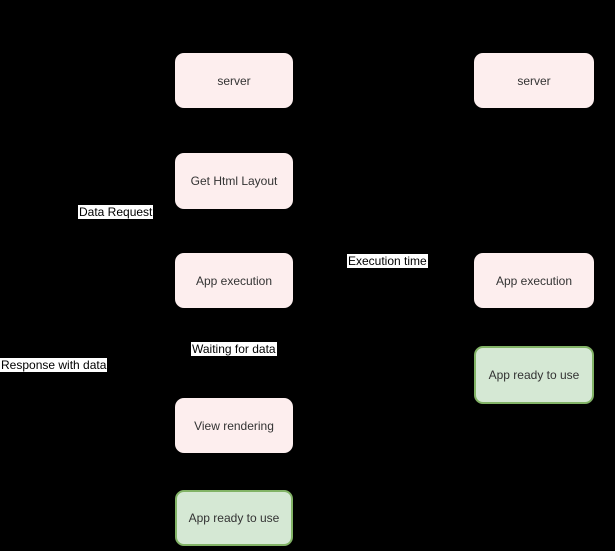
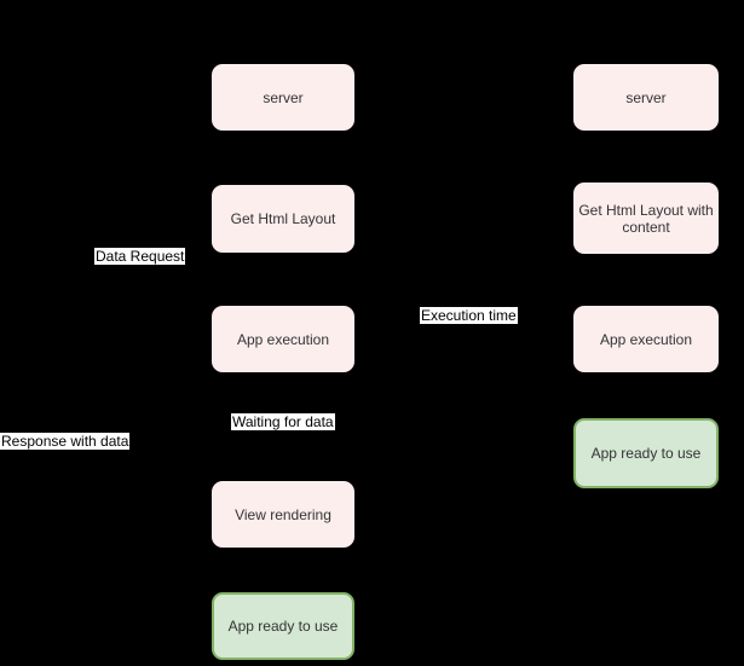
  server
  Get Html Layout
  App execution
  View rendering
  App ready to use
  server
+ Get Html Layout with content
  App execution
  App ready to use
  Data Request
  Execution time
  Waiting for data
  Response with data
